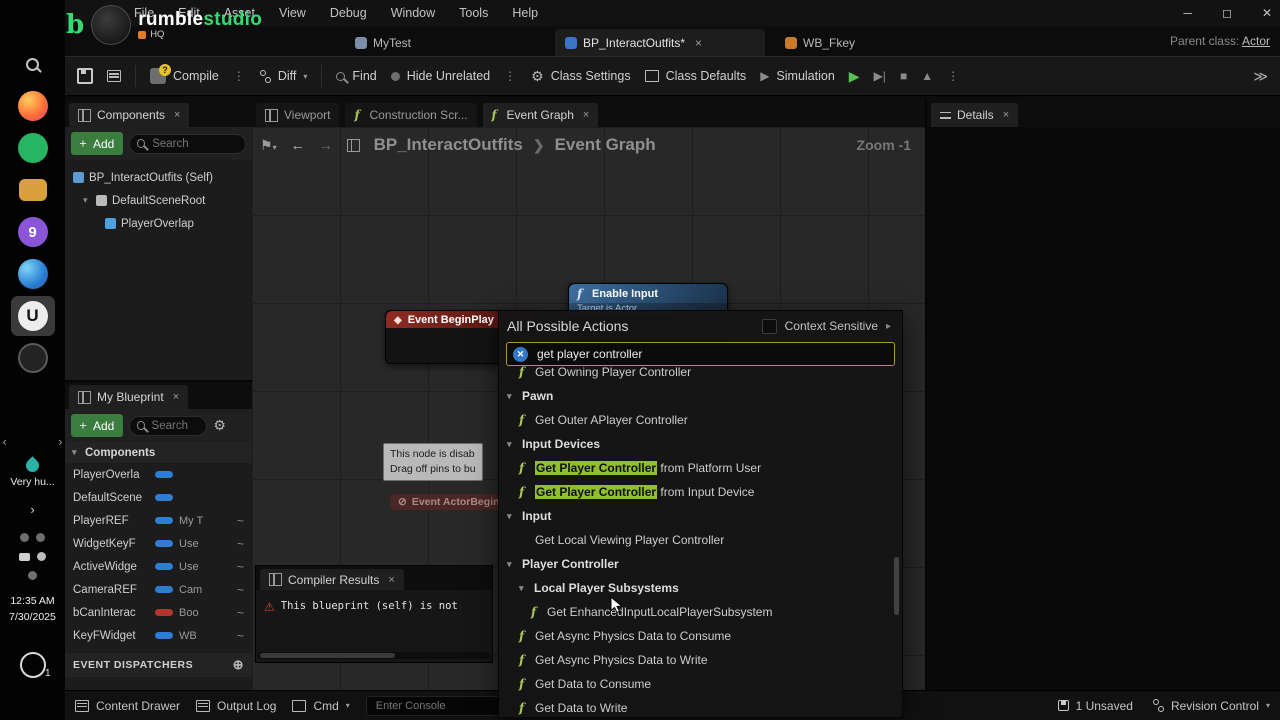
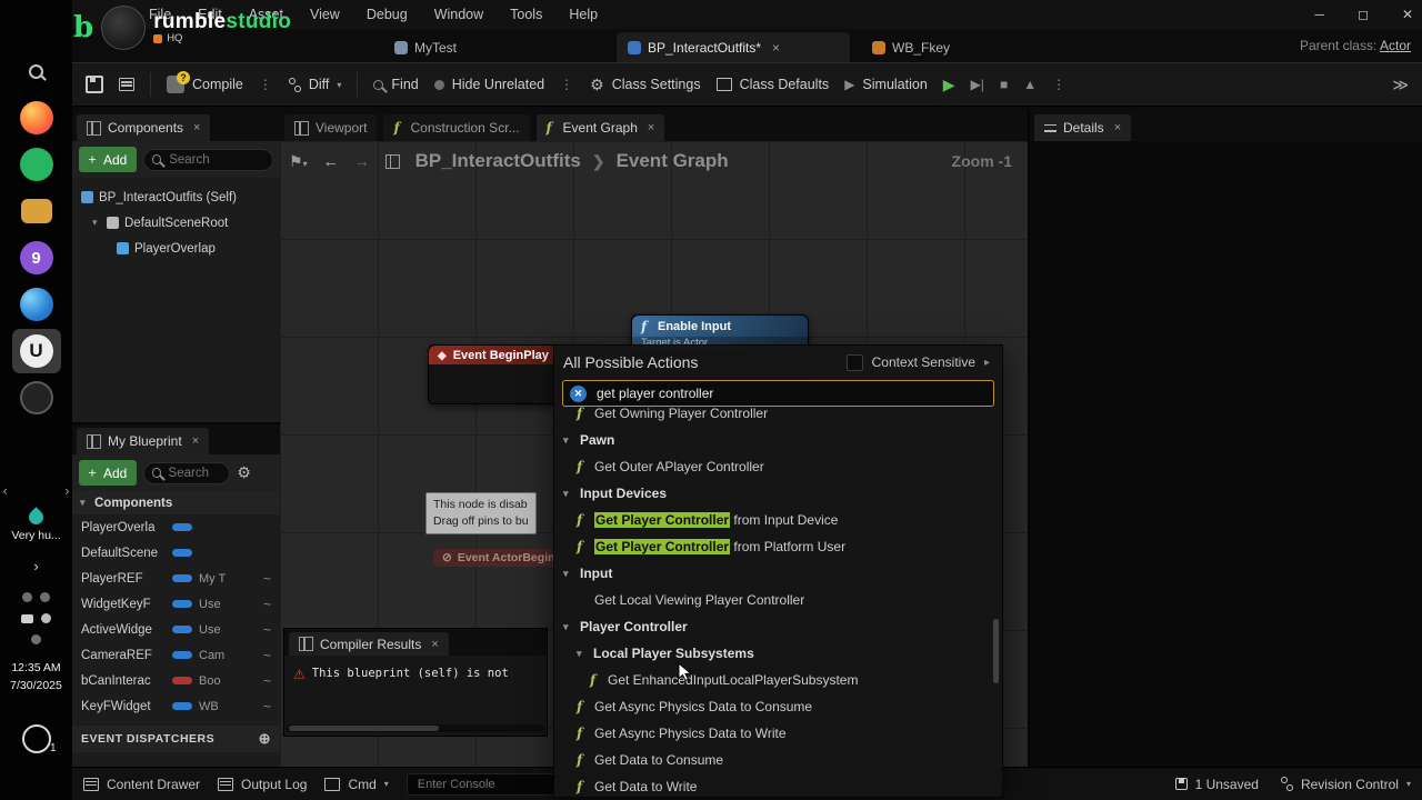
  9
  U
  ‹
  ›
  Very hu...
  ›
  12:35 AM
  7/30/2025
  1
  b
  rumblestudio
  HQ
  File
  Edit
  Asset
  View
  Debug
  Window
  Tools
  Help
  ─
  ◻
  ✕
  MyTest
  BP_InteractOutfits*
  ×
  WB_Fkey
  Parent class: Actor
  ?
  Compile
  ⋮
  Diff
  ▾
  Find
  Hide Unrelated
  ⋮
  ⚙
  Class Settings
  Class Defaults
  ▶
  Simulation
  ▶
  ▶|
  ■
  ▲
  ⋮
  ≫
  Components
  ×
  ＋
  Add
  Search
  BP_InteractOutfits (Self)
  ▾
  DefaultSceneRoot
  PlayerOverlap
  My Blueprint
  ×
  ＋
  Add
  Search
  ⚙
  ▾
  Components
  PlayerOverla
  DefaultScene
  PlayerREF
  My T
  ~
  WidgetKeyF
  Use
  ~
  ActiveWidge
  Use
  ~
  CameraREF
  Cam
  ~
  bCanInterac
  Boo
  ~
  KeyFWidget
  WB
  ~
  EVENT DISPATCHERS
  ⊕
  Viewport
  f
  Construction Scr...
  f
  Event Graph
  ×
  ⚑▾
  ←
  →
  BP_InteractOutfits
  ❯
  Event Graph
  Zoom -1
  f
  Enable Input
  Target is Actor
  ◆
  Event BeginPlay
  This node is disab
  Drag off pins to bu
  ⊘
  Event ActorBegin
  Compiler Results
  ×
  ⚠
  This blueprint (self) is not
  Details
  ×
  All Possible Actions
  Context Sensitive
  ▸
  ✕
  get player controller
  f
  Get Owning Player Controller
  ▾
  Pawn
  f
  Get Outer APlayer Controller
  ▾
  Input Devices
  f
- Get Player Controller from Platform User
+ Get Player Controller from Input Device
  f
- Get Player Controller from Input Device
+ Get Player Controller from Platform User
  ▾
  Input
  Get Local Viewing Player Controller
  ▾
  Player Controller
  ▾
  Local Player Subsystems
  f
  Get EnhancedInputLocalPlayerSubsystem
  f
  Get Async Physics Data to Consume
  f
  Get Async Physics Data to Write
  f
  Get Data to Consume
  f
  Get Data to Write
  Content Drawer
  Output Log
  Cmd
  ▾
  Enter Console
  1 Unsaved
  Revision Control
  ▾
